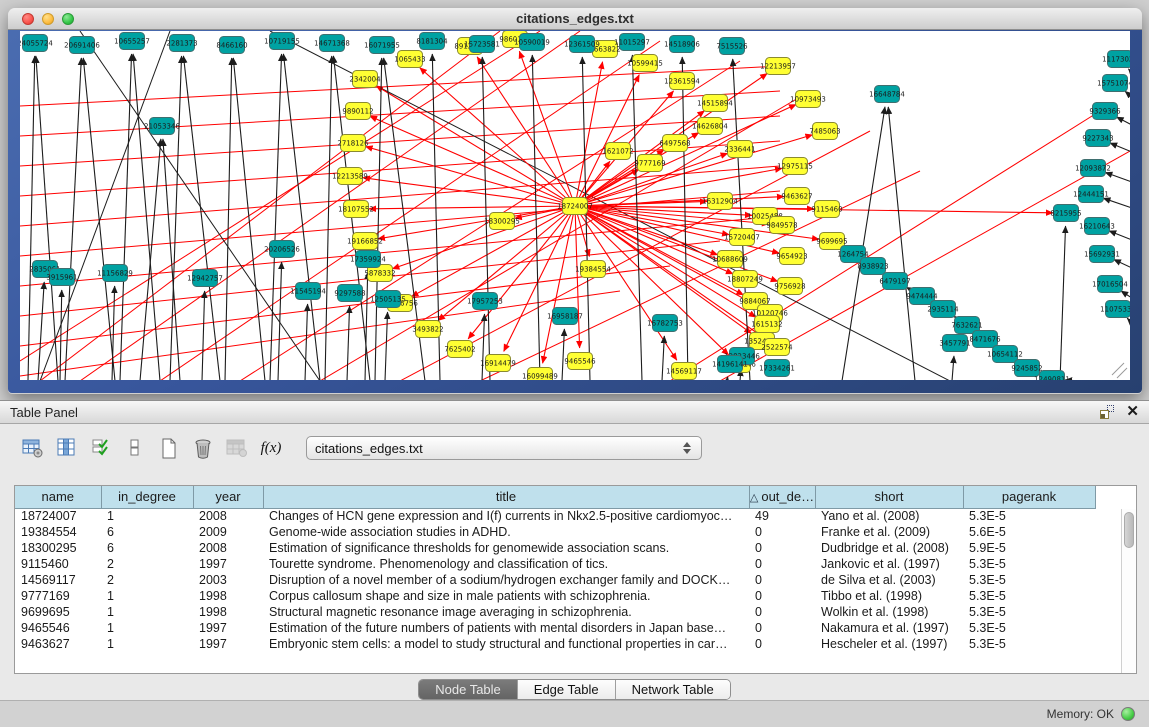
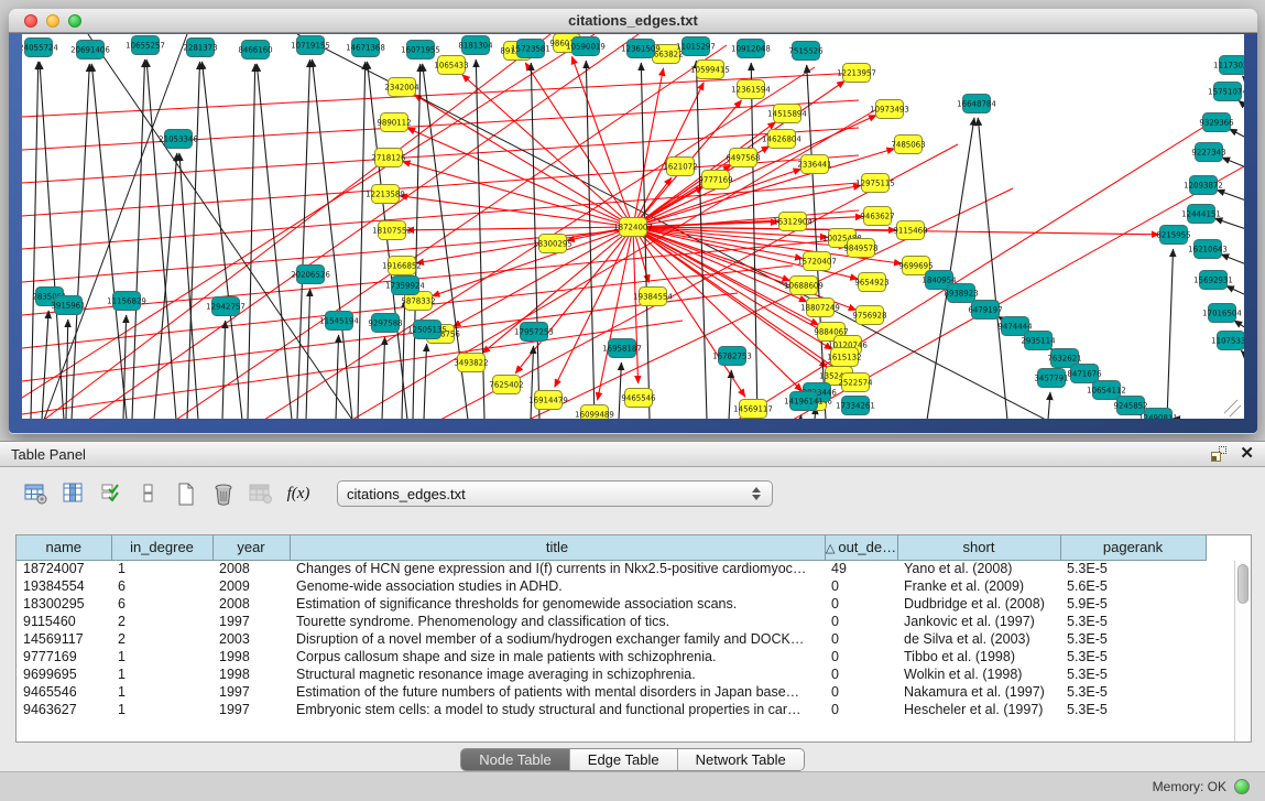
  citations_edges.txt
  18724007
  18300295
  19384554
  1621072
  9777169
  6497568
  14626804
  2336441
  12213957
  10973493
  7485063
  12975115
  9463627
  9849578
  9115460
  9699695
  9654923
  15720407
  10688609
  18807249
  9756928
  9884067
  10120746
  1615132
  2522574
  14569117
  9465546
  16099489
  16914479
  7625402
  3493822
  5878332
  19166852
  18107552
  12213589
  2718126
  9890112
  2342004
  1065433
  663822
  10599415
  12361594
  14515894
  16312904
  24055724
  20691406
  10655257
  2281373
  8466160
  10719155
  14671368
  16071955
  8181304
  15723581
  10590019
  12361509
  11015297
- 14518906
+ 10912048
  7515526
  21053346
  111730
  1575107
  9329366
  9227343
  12093872
  12444151
  8215955
  16210643
  15692931
  17016504
  1107533
- 1264754
+ 1840954
  8938923
  6479197
  9474444
  2935114
  7632621
  8471676
  10654112
  9245852
  12490811
  16648784
  28350
  3915961
  11156829
  12942757
  20206526
  11545194
  17359924
  9297588
  12505135
  17957253
  16958187
  16782753
  3457791
  14196141
  17334261
  Table Panel
  ✕
  f(x)
  citations_edges.txt
  name	in_degree	year	title	△ out_de…	short	pagerank
  18724007	1	2008	Changes of HCN gene expression and I(f) currents in Nkx2.5-positive cardiomyoc…	49	Yano et al. (2008)	5.3E-5
  19384554	6	2009	Genome-wide association studies in ADHD.	0	Franke et al. (2009)	5.6E-5
  18300295	6	2008	Estimation of significance thresholds for genomewide association scans.	0	Dudbridge et al. (2008)	5.9E-5
  9115460	2	1997	Tourette syndrome. Phenomenology and classification of tics.	0	Jankovic et al. (1997)	5.3E-5
  14569117	2	2003	Disruption of a novel member of a sodium/hydrogen exchanger family and DOCK…	0	de Silva et al. (2003)	5.3E-5
  9777169	1	1998	Corpus callosum shape and size in male patients with schizophrenia.	0	Tibbo et al. (1998)	5.3E-5
  9699695	1	1998	Structural magnetic resonance image averaging in schizophrenia.	0	Wolkin et al. (1998)	5.3E-5
  9465546	1	1997	Estimation of the future numbers of patients with mental disorders in Japan base…	0	Nakamura et al. (1997)	5.3E-5
  9463627	1	1997	Embryonic stem cells: a model to study structural and functional properties in car…	0	Hescheler et al. (1997)	5.3E-5
  Node Table
  Edge Table
  Network Table
  Memory: OK
